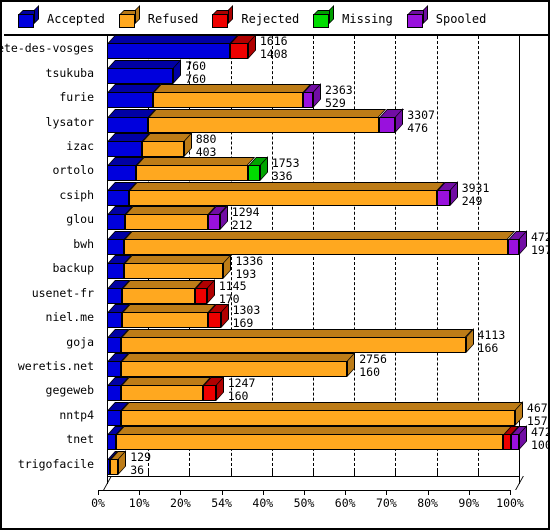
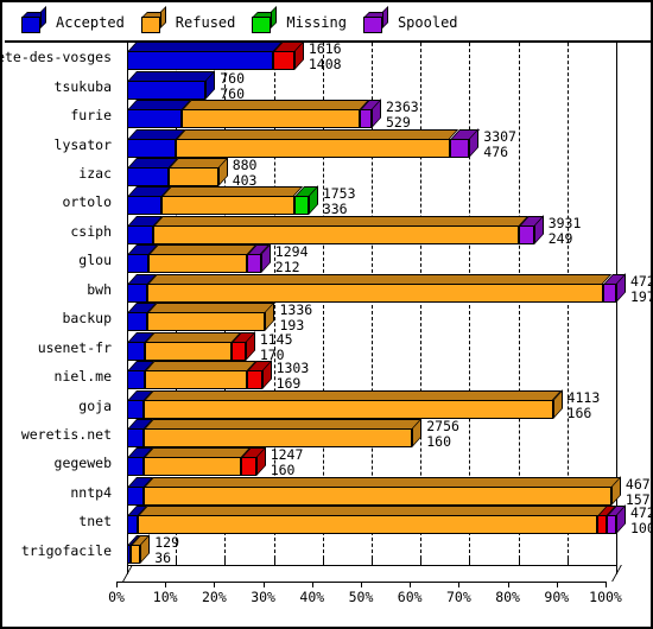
  Accepted
  Refused
- Rejected
  Missing
  Spooled
  te-des-vosges
  tsukuba
  furie
  lysator
  izac
  ortolo
  csiph
  glou
  bwh
  backup
  usenet-fr
  niel.me
  goja
  weretis.net
  gegeweb
  nntp4
  tnet
  trigofacile
  1616
  1408
  760
  760
  2363
  529
  3307
  476
  880
  403
  1753
  336
  3931
  249
  1294
  212
  1336
  193
  1145
  170
  1303
  169
  4113
  166
  2756
  160
  1247
  160
  467
  157
  129
  36
  0%
  10%
  20%
- 54%
+ 30%
  40%
  50%
  60%
  70%
  80%
  90%
  100%
